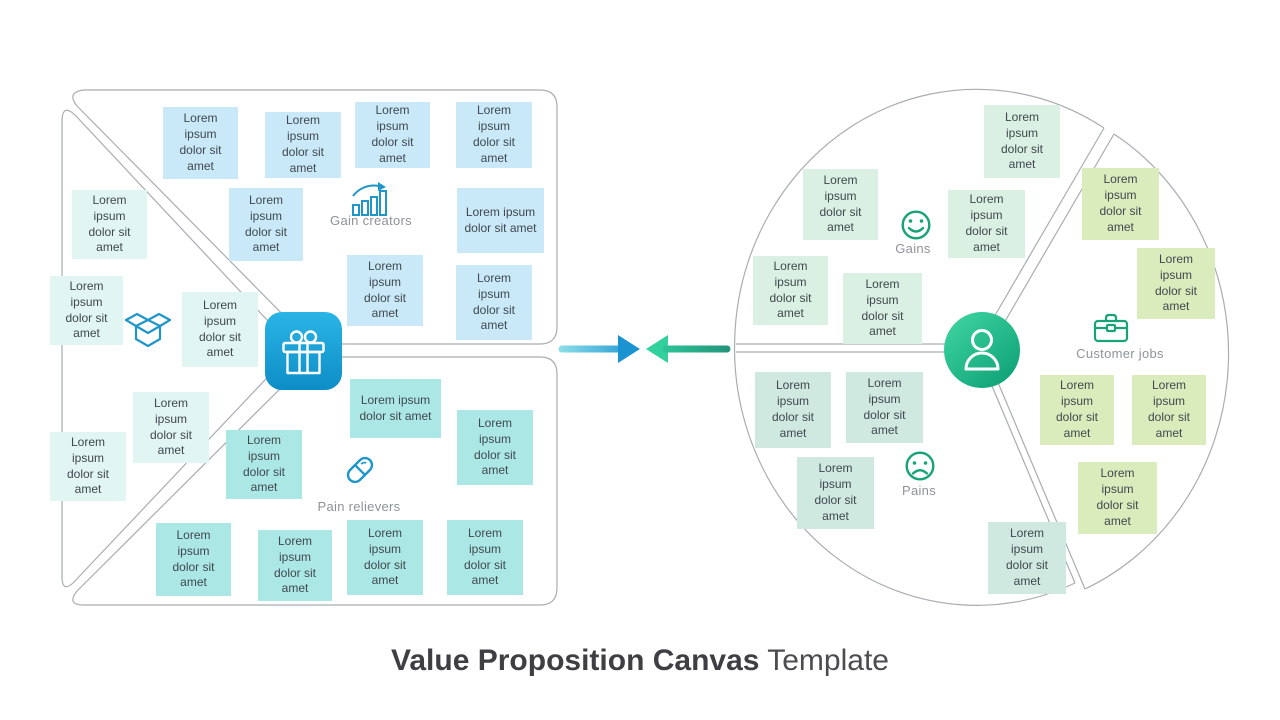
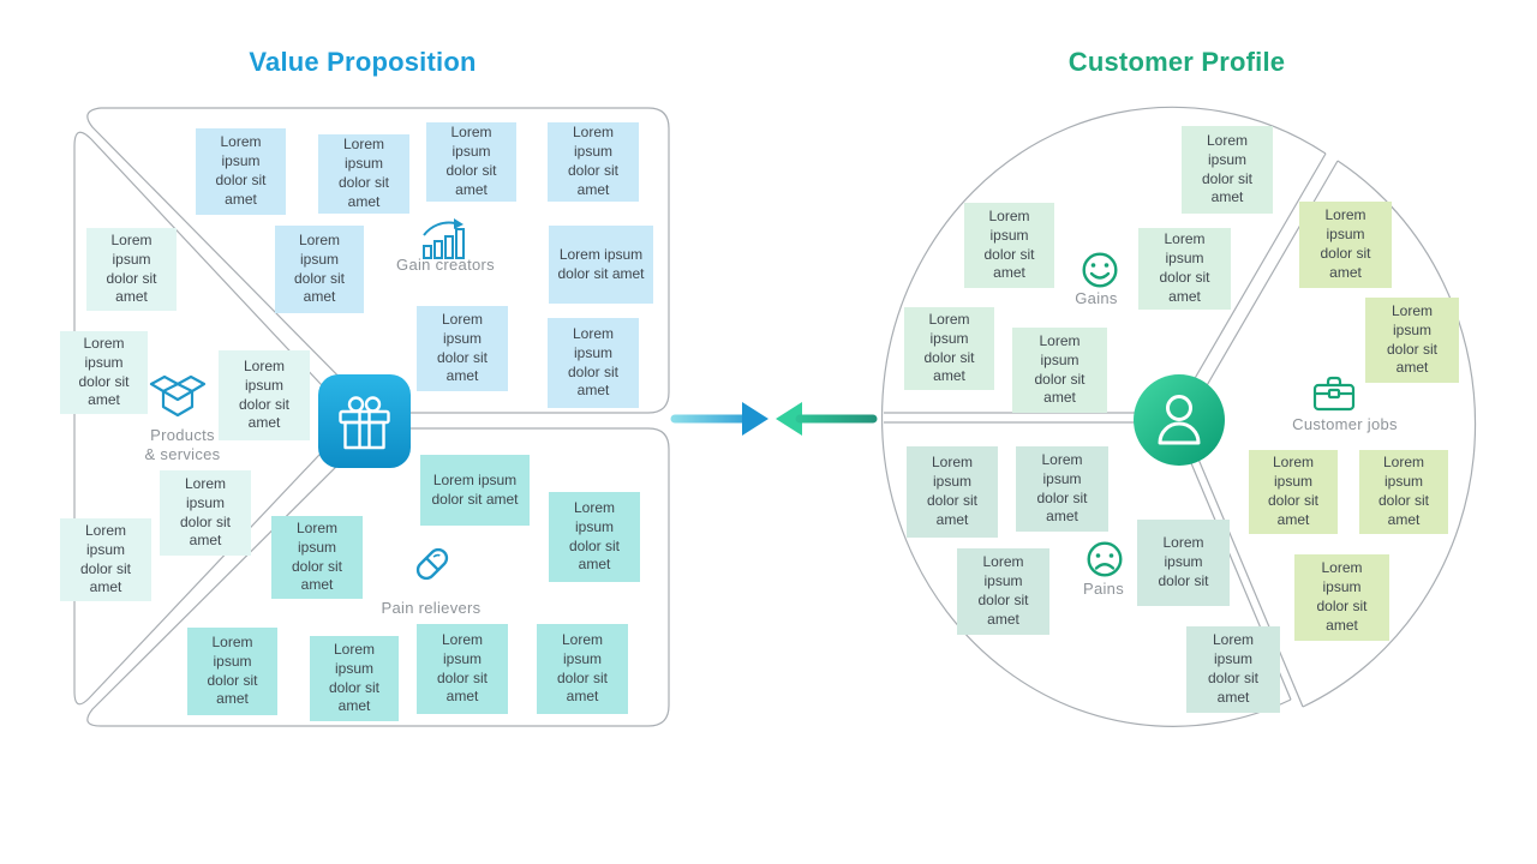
+ Value Proposition
+ Customer Profile
  Lorem ipsum dolor sit amet
  Lorem ipsum dolor sit amet
  Lorem ipsum dolor sit amet
  Lorem ipsum dolor sit amet
  Lorem ipsum dolor sit amet
  Lorem ipsum dolor sit amet
  Lorem ipsum dolor sit amet
  Lorem ipsum dolor sit amet
  Lorem ipsum dolor sit amet
  Lorem ipsum dolor sit amet
  Lorem ipsum dolor sit amet
  Lorem ipsum dolor sit amet
  Lorem ipsum dolor sit amet
  Lorem ipsum dolor sit amet
  Lorem ipsum dolor sit amet
  Lorem ipsum dolor sit amet
  Lorem ipsum dolor sit amet
  Lorem ipsum dolor sit amet
  Lorem ipsum dolor sit amet
  Lorem ipsum dolor sit amet
  Lorem ipsum dolor sit amet
  Lorem ipsum dolor sit amet
  Lorem ipsum dolor sit amet
  Lorem ipsum dolor sit amet
  Lorem ipsum dolor sit amet
  Lorem ipsum dolor sit amet
  Lorem ipsum dolor sit amet
  Lorem ipsum dolor sit amet
  Lorem ipsum dolor sit amet
  Lorem ipsum dolor sit amet
  Lorem ipsum dolor sit amet
  Lorem ipsum dolor sit amet
  Lorem ipsum dolor sit amet
+ Lorem ipsum dolor sit
  Lorem ipsum dolor sit amet
  Gain creators
+ Products
+ & services
  Pain relievers
  Gains
  Customer jobs
  Pains
- Value Proposition Canvas Template
